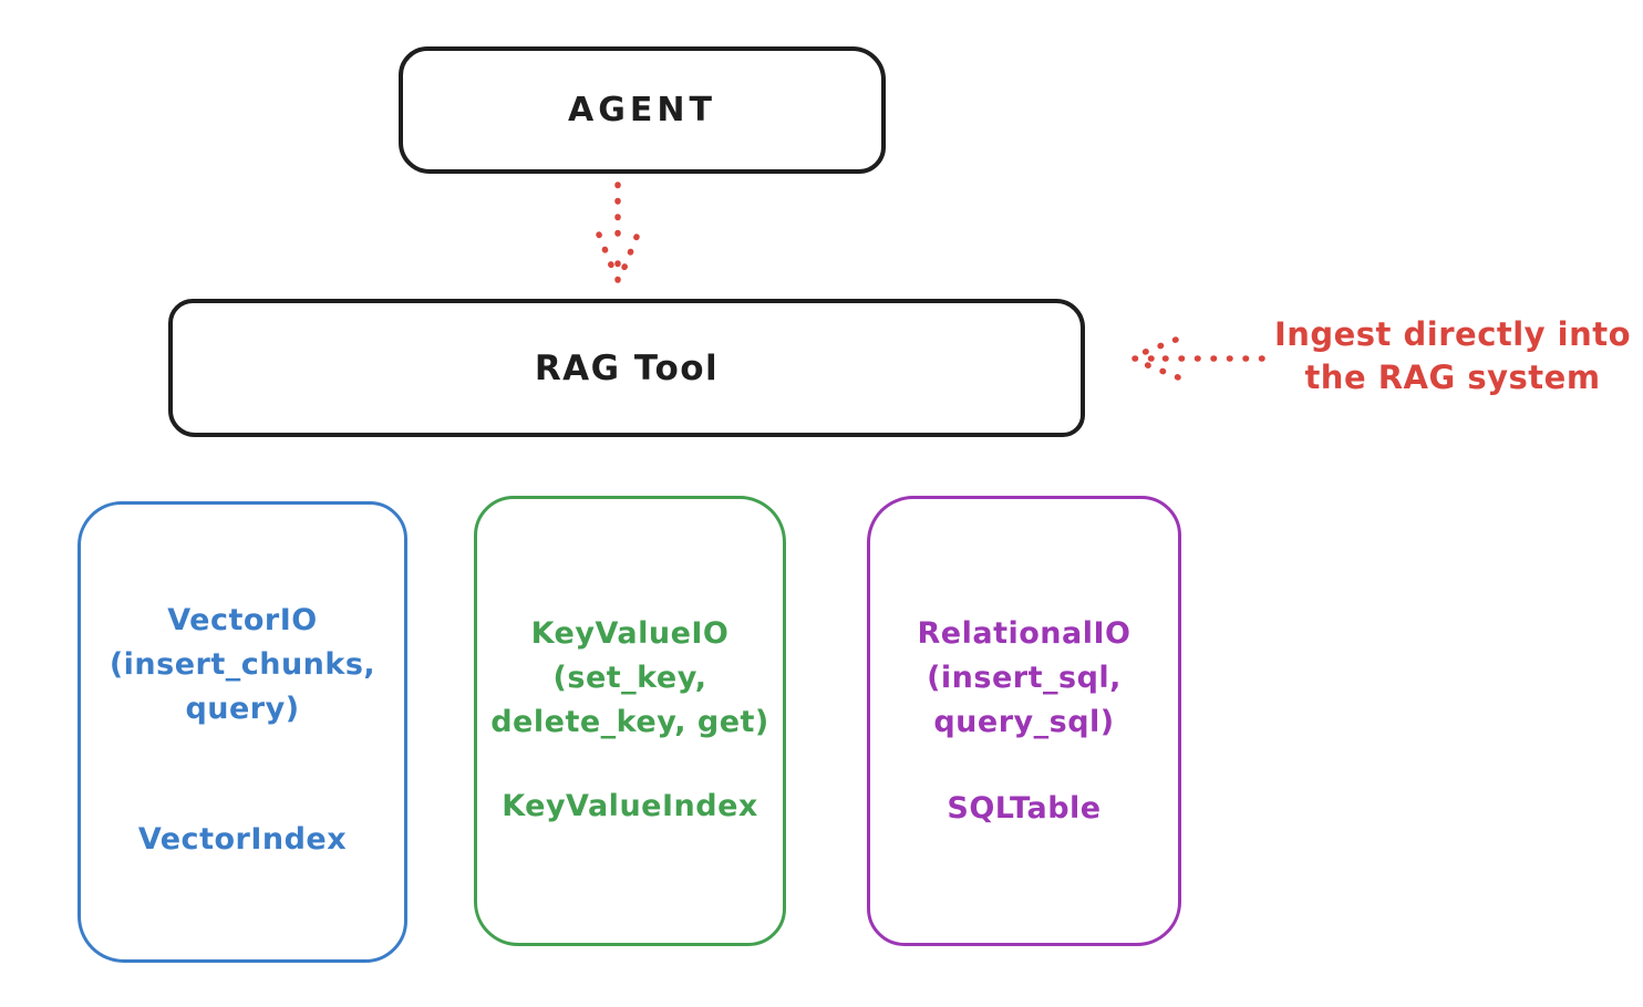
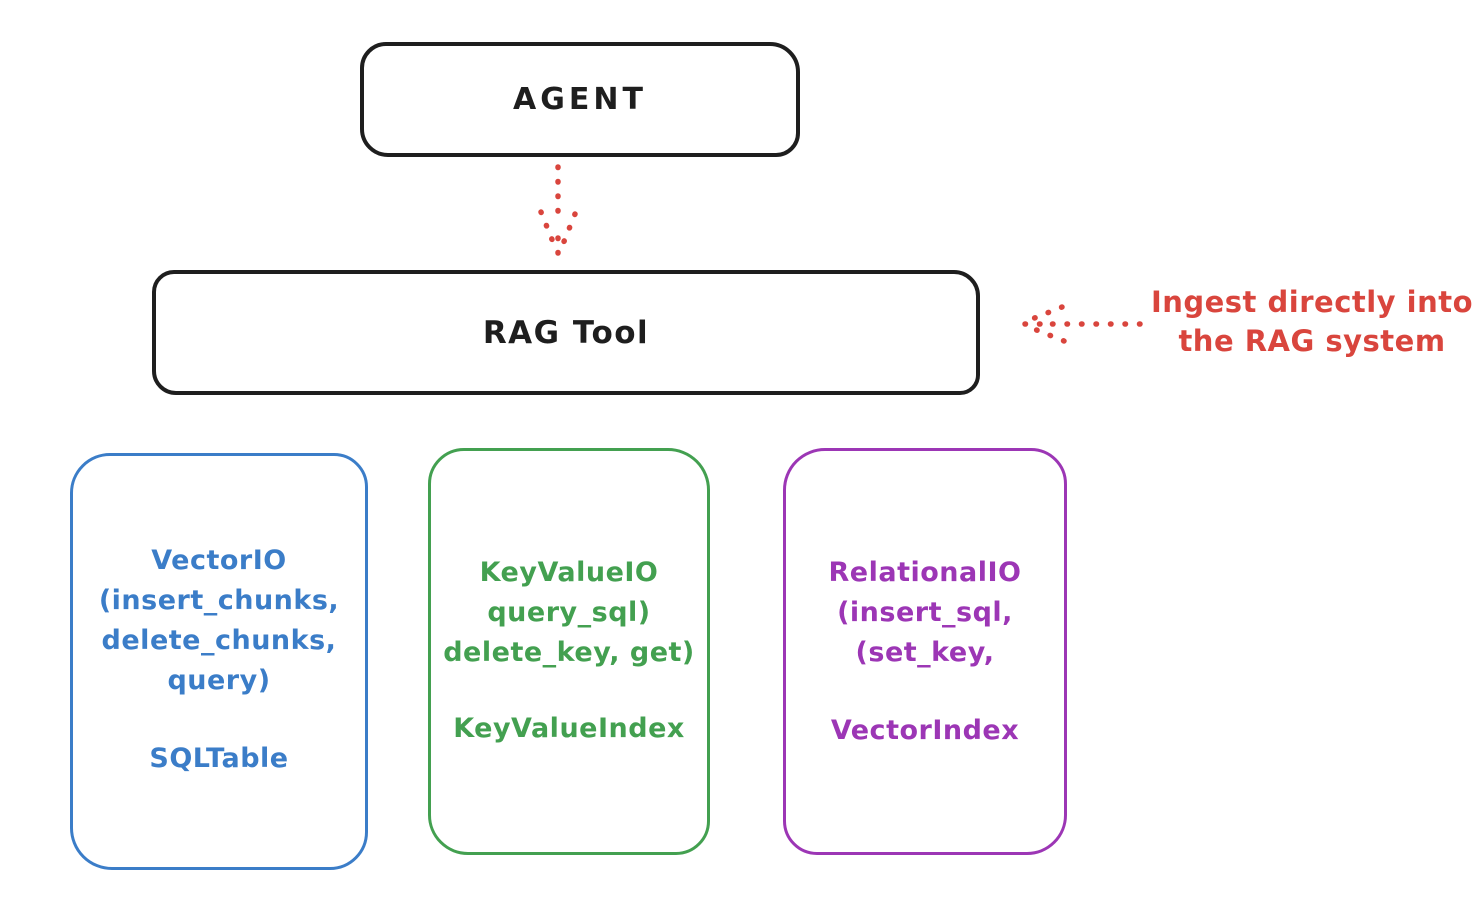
  AGENT
  RAG Tool
  Ingest directly into
  the RAG system
  VectorIO
  (insert_chunks,
+ delete_chunks,
  query)
- VectorIndex
+ SQLTable
  KeyValueIO
- (set_key,
+ query_sql)
  delete_key, get)
  KeyValueIndex
  RelationalIO
  (insert_sql,
- query_sql)
+ (set_key,
- SQLTable
+ VectorIndex
